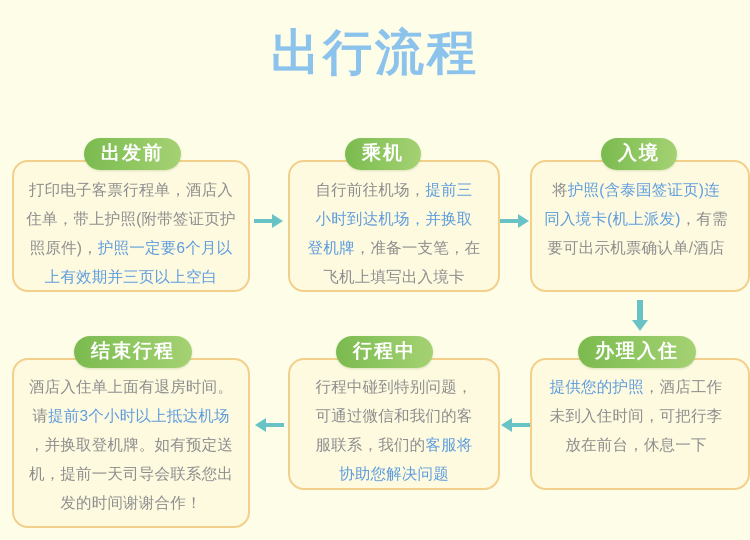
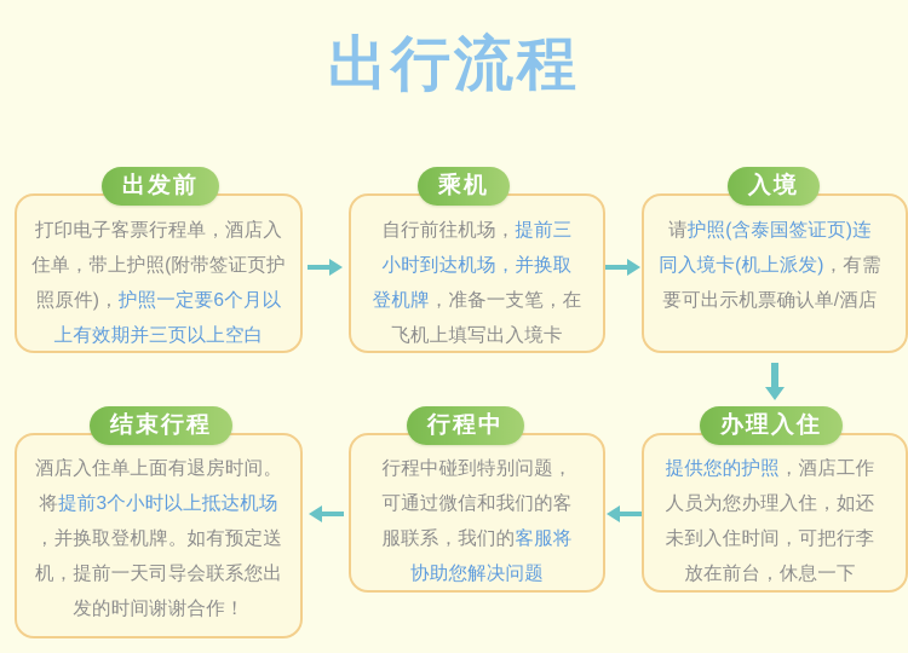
  出行流程
  出发前
  打印电子客票行程单，酒店入
  住单，带上护照(附带签证页护
  照原件)，护照一定要6个月以
  上有效期并三页以上空白
  乘机
  自行前往机场，提前三
  小时到达机场，并换取
  登机牌，准备一支笔，在
  飞机上填写出入境卡
  入境
- 将护照(含泰国签证页)连
+ 请护照(含泰国签证页)连
  同入境卡(机上派发)，有需
  要可出示机票确认单/酒店
  结束行程
  酒店入住单上面有退房时间。
- 请提前3个小时以上抵达机场
+ 将提前3个小时以上抵达机场
  ，并换取登机牌。如有预定送
  机，提前一天司导会联系您出
  发的时间谢谢合作！
  行程中
  行程中碰到特别问题，
  可通过微信和我们的客
  服联系，我们的客服将
  协助您解决问题
  办理入住
  提供您的护照，酒店工作
+ 人员为您办理入住，如还
  未到入住时间，可把行李
  放在前台，休息一下
